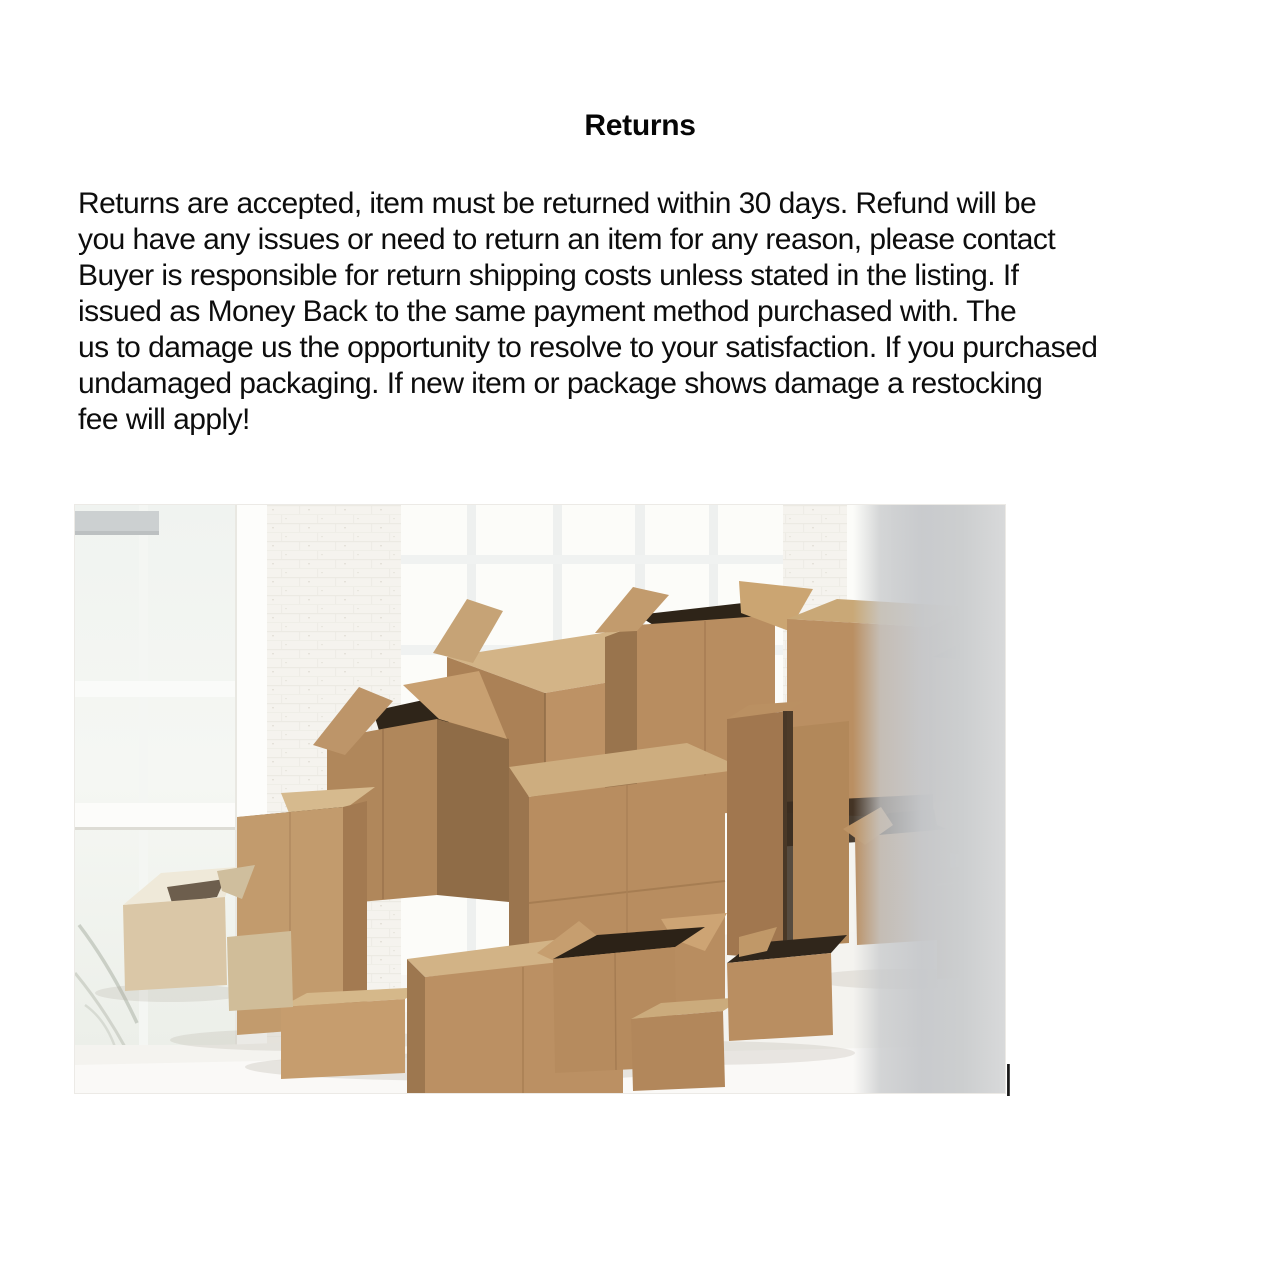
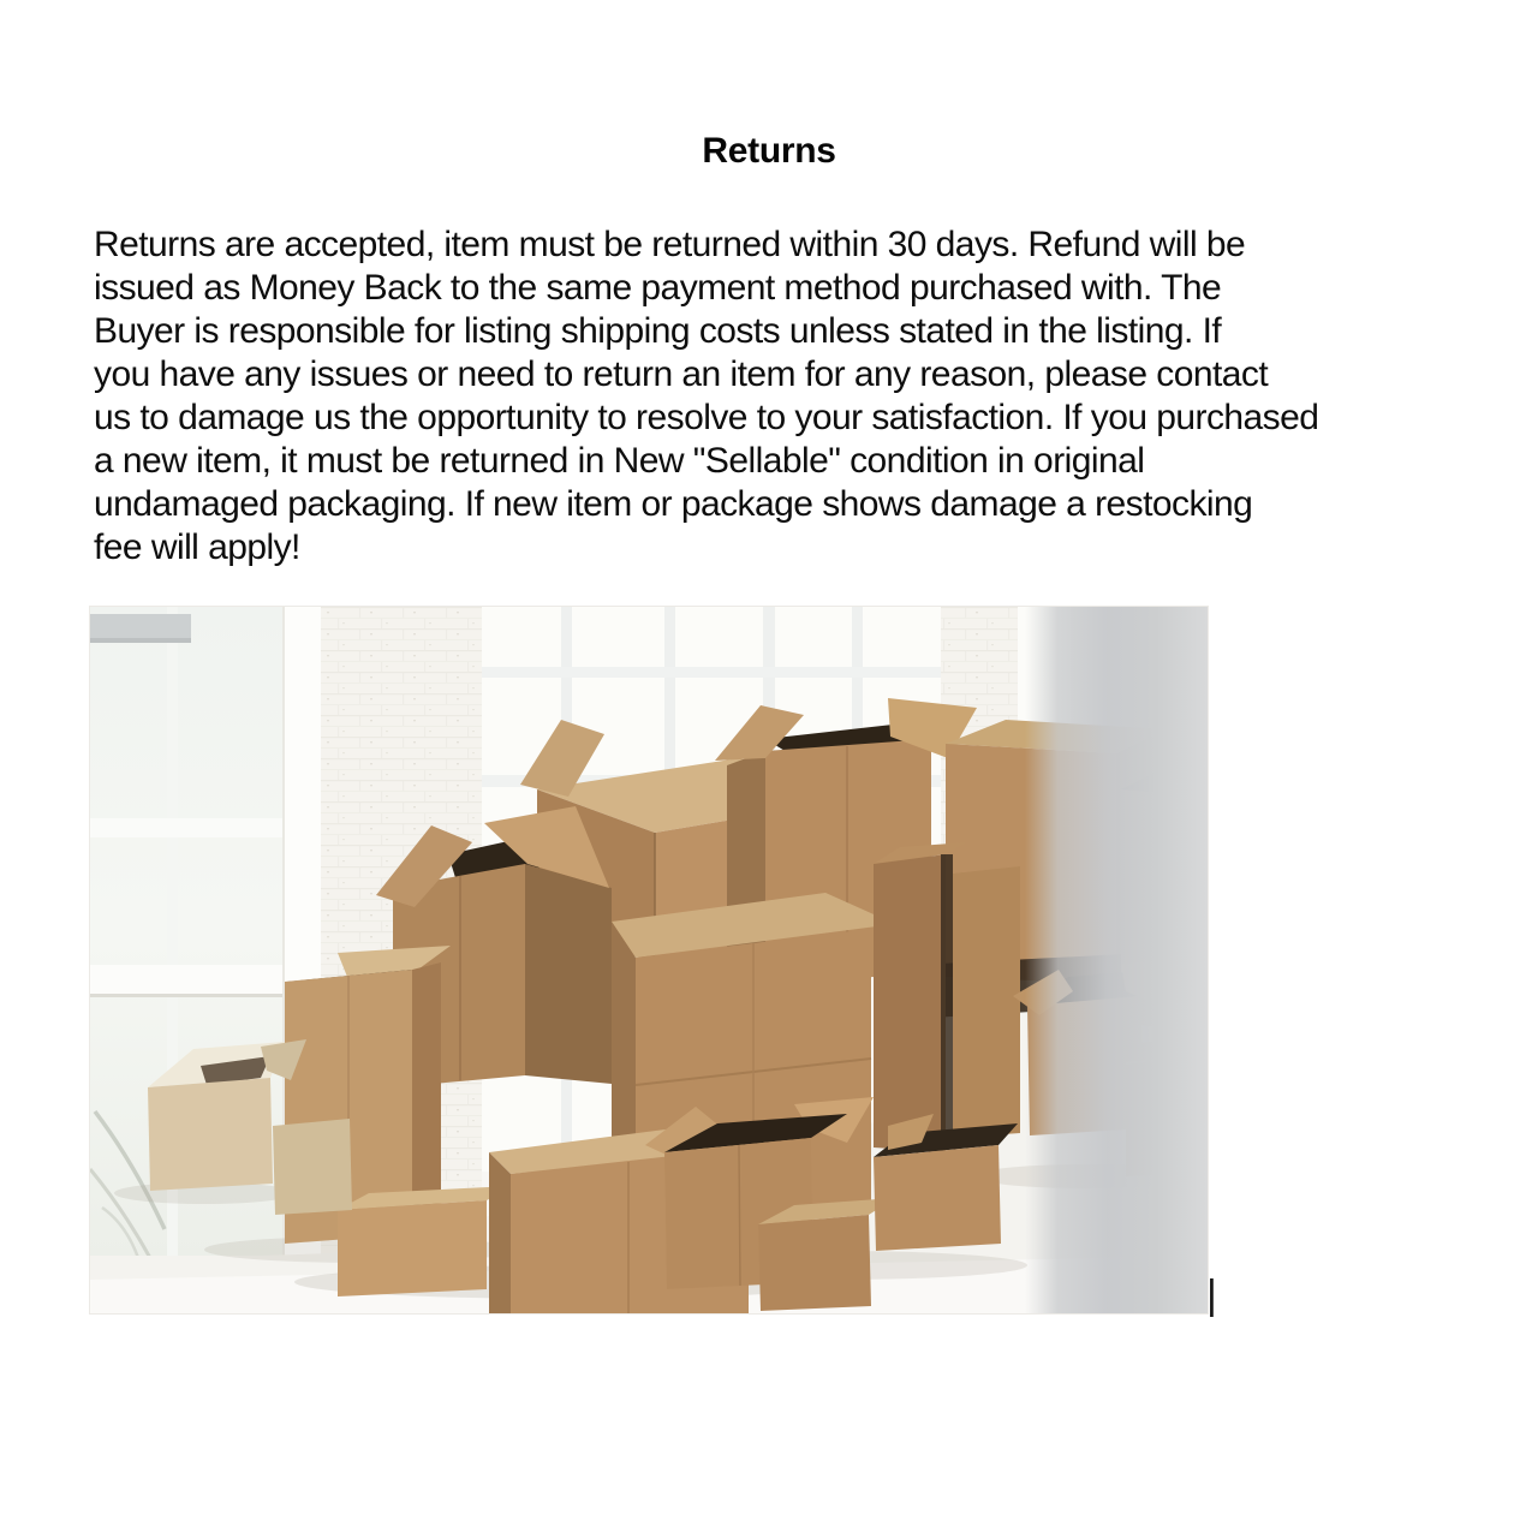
  Returns
  Returns are accepted, item must be returned within 30 days. Refund will be
- you have any issues or need to return an item for any reason, please contact
+ issued as Money Back to the same payment method purchased with. The
- Buyer is responsible for return shipping costs unless stated in the listing. If
+ Buyer is responsible for listing shipping costs unless stated in the listing. If
- issued as Money Back to the same payment method purchased with. The
+ you have any issues or need to return an item for any reason, please contact
  us to damage us the opportunity to resolve to your satisfaction. If you purchased
+ a new item, it must be returned in New "Sellable" condition in original
  undamaged packaging. If new item or package shows damage a restocking
  fee will apply!
  |
